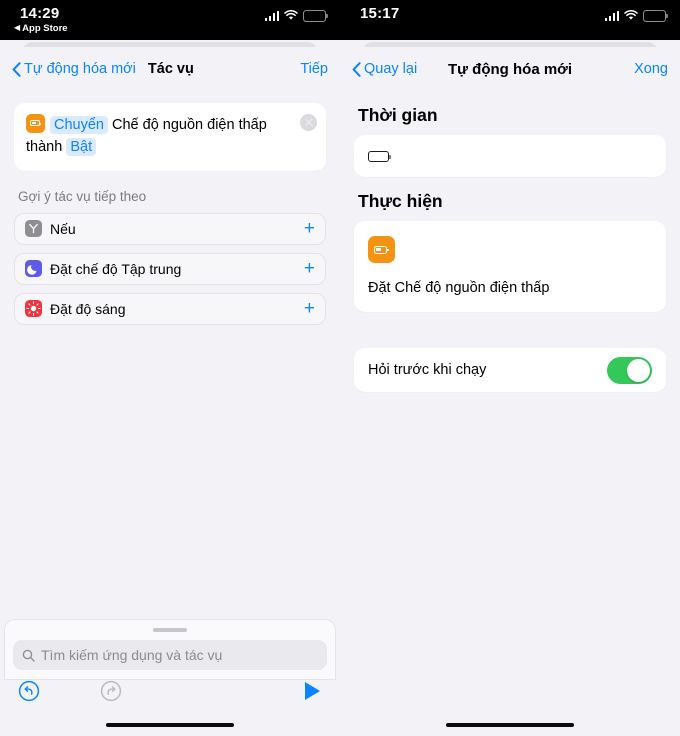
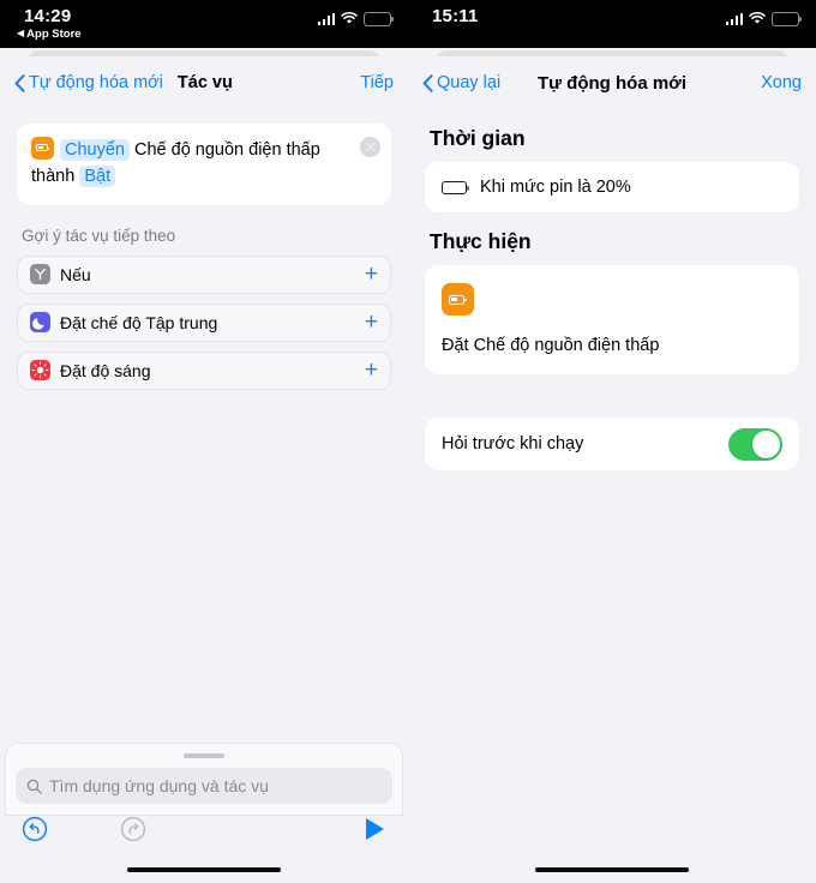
  14:29
  ◀
  App Store
  Tự động hóa mới
  Tác vụ
  Tiếp
  Chuyển Chế độ nguồn điện thấp thành Bật
  Gợi ý tác vụ tiếp theo
  Nếu
  +
  Đặt chế độ Tập trung
  +
  Đặt độ sáng
  +
- Tìm kiếm ứng dụng và tác vụ
+ Tìm dụng ứng dụng và tác vụ
- 15:17
+ 15:11
  Quay lại
  Tự động hóa mới
  Xong
  Thời gian
+ Khi mức pin là 20%
  Thực hiện
  Đặt Chế độ nguồn điện thấp
  Hỏi trước khi chạy
